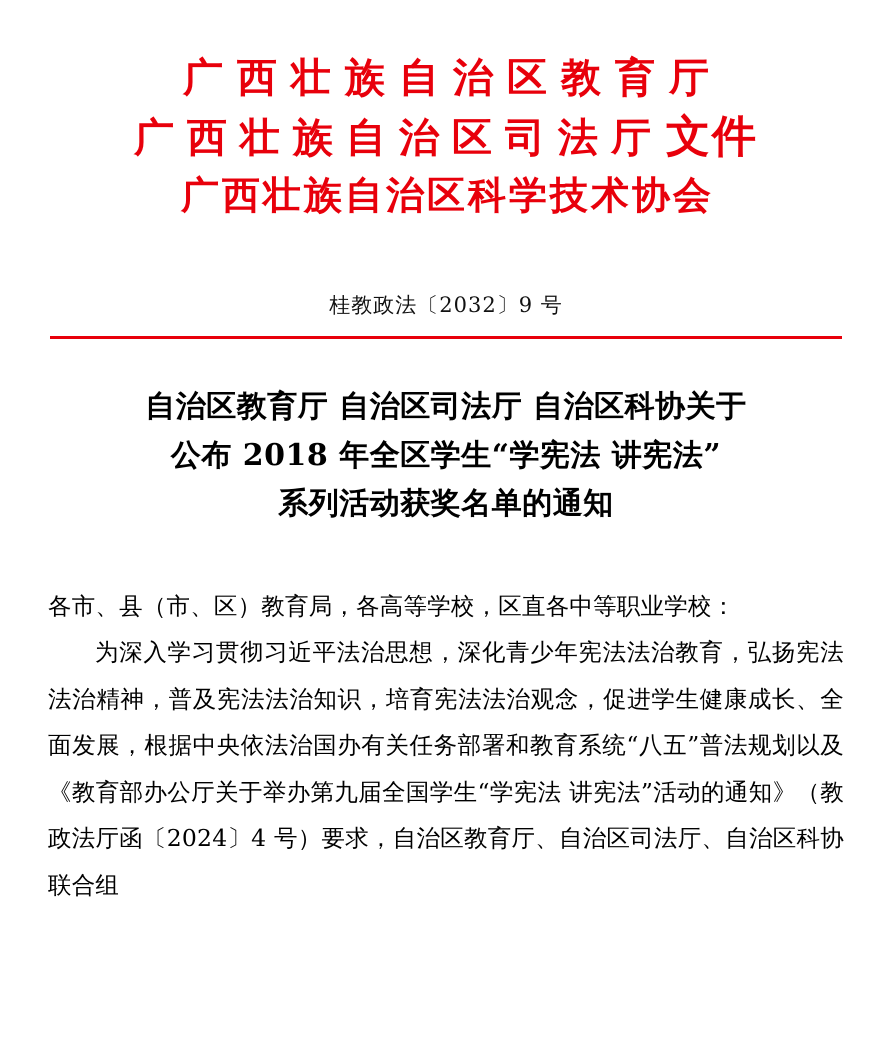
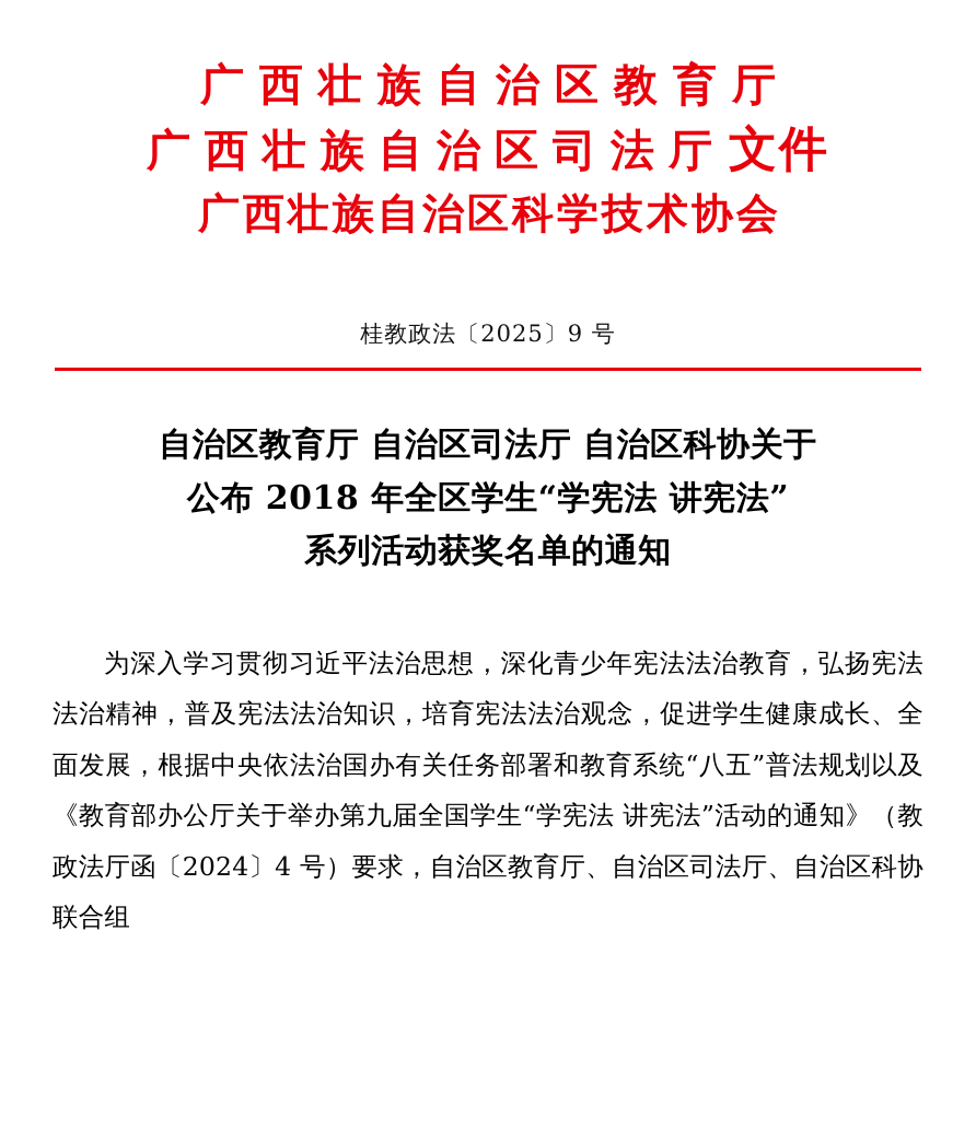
  广西壮族自治区教育厅
  广西壮族自治区司法厅
  文件
  广西壮族自治区科学技术协会
- 桂教政法〔2032〕9 号
+ 桂教政法〔2025〕9 号
  自治区教育厅 自治区司法厅 自治区科协关于
  公布 2018 年全区学生“学宪法 讲宪法”
  系列活动获奖名单的通知
- 各市、县（市、区）教育局，各高等学校，区直各中等职业学校：
  为深入学习贯彻习近平法治思想，深化青少年宪法法治教育，弘扬宪法法治精神，普及宪法法治知识，培育宪法法治观念，促进学生健康成长、全面发展，根据中央依法治国办有关任务部署和教育系统“八五”普法规划以及《教育部办公厅关于举办第九届全国学生“学宪法 讲宪法”活动的通知》（教政法厅函〔2024〕4 号）要求，自治区教育厅、自治区司法厅、自治区科协联合组
